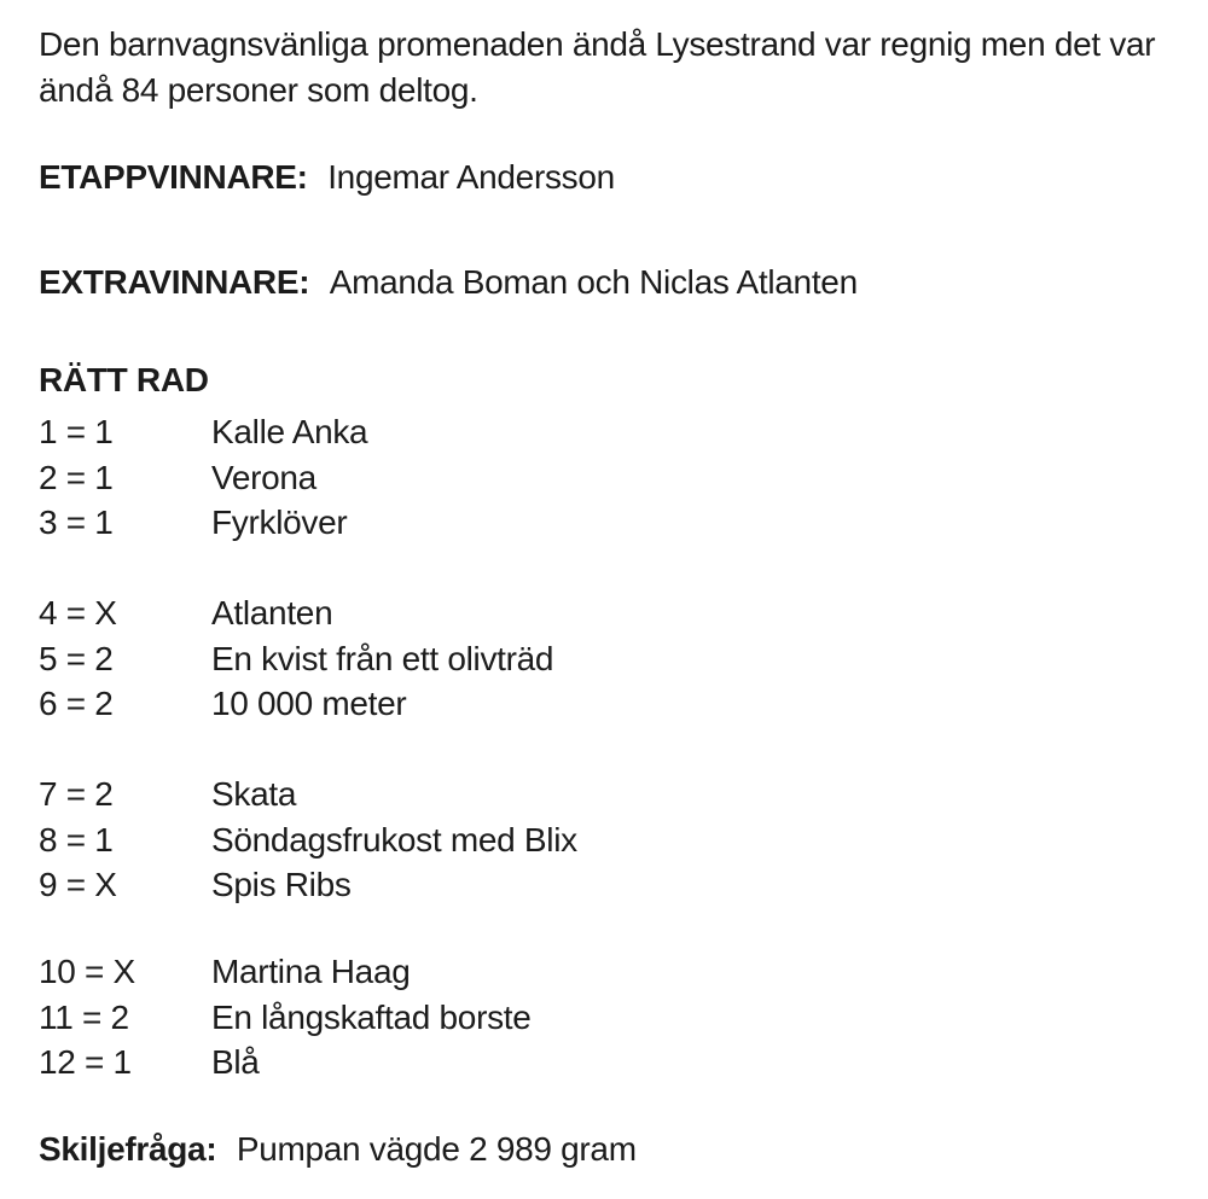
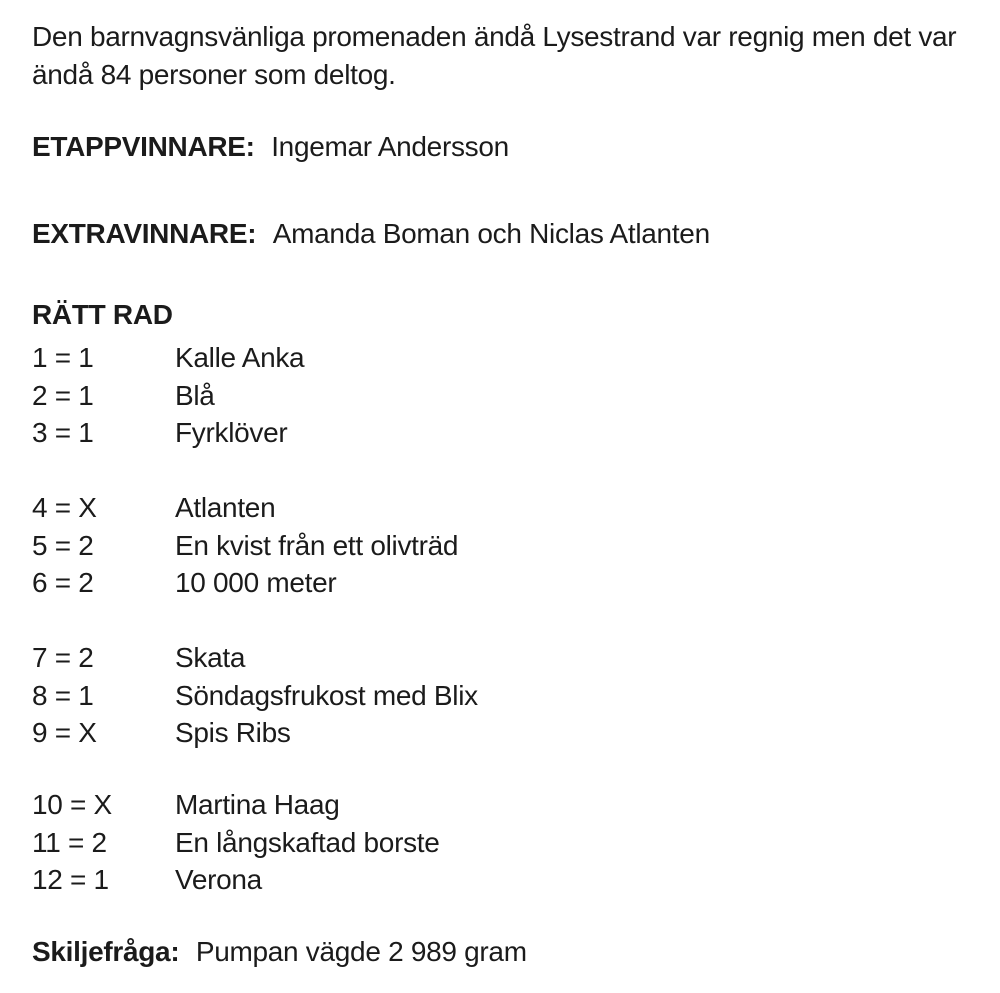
  Den barnvagnsvänliga promenaden ändå Lysestrand var regnig men det var
  ändå 84 personer som deltog.
  ETAPPVINNARE: Ingemar Andersson
  EXTRAVINNARE: Amanda Boman och Niclas Atlanten
  RÄTT RAD
  1 = 1
  Kalle Anka
  2 = 1
- Verona
+ Blå
  3 = 1
  Fyrklöver
  4 = X
  Atlanten
  5 = 2
  En kvist från ett olivträd
  6 = 2
  10 000 meter
  7 = 2
  Skata
  8 = 1
  Söndagsfrukost med Blix
  9 = X
  Spis Ribs
  10 = X
  Martina Haag
  11 = 2
  En långskaftad borste
  12 = 1
- Blå
+ Verona
  Skiljefråga: Pumpan vägde 2 989 gram
